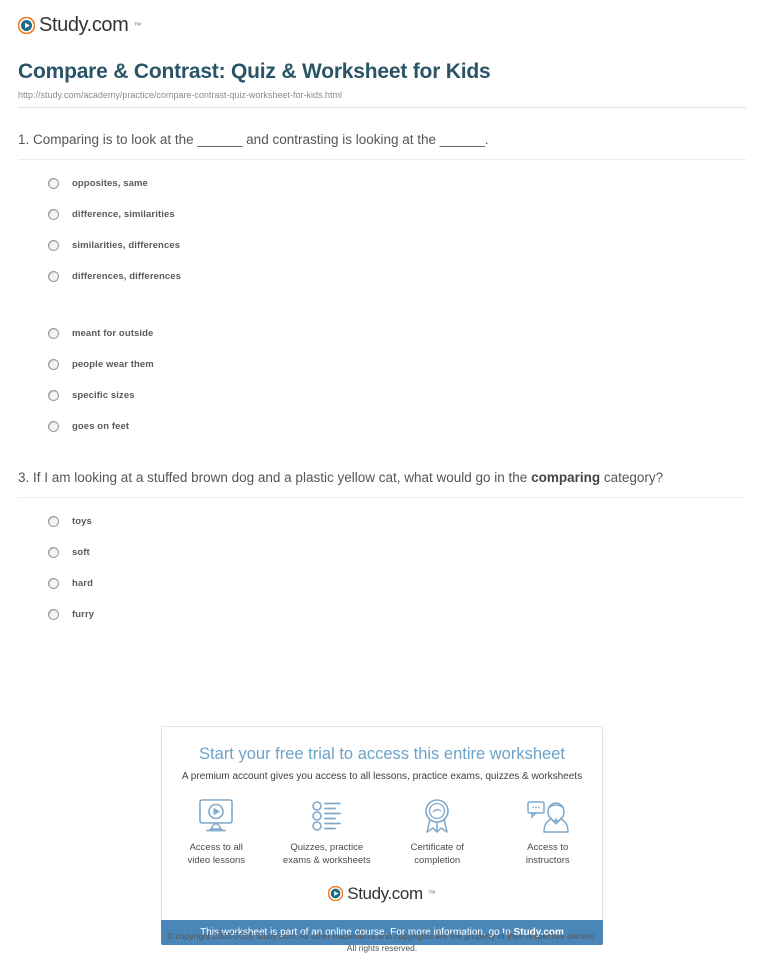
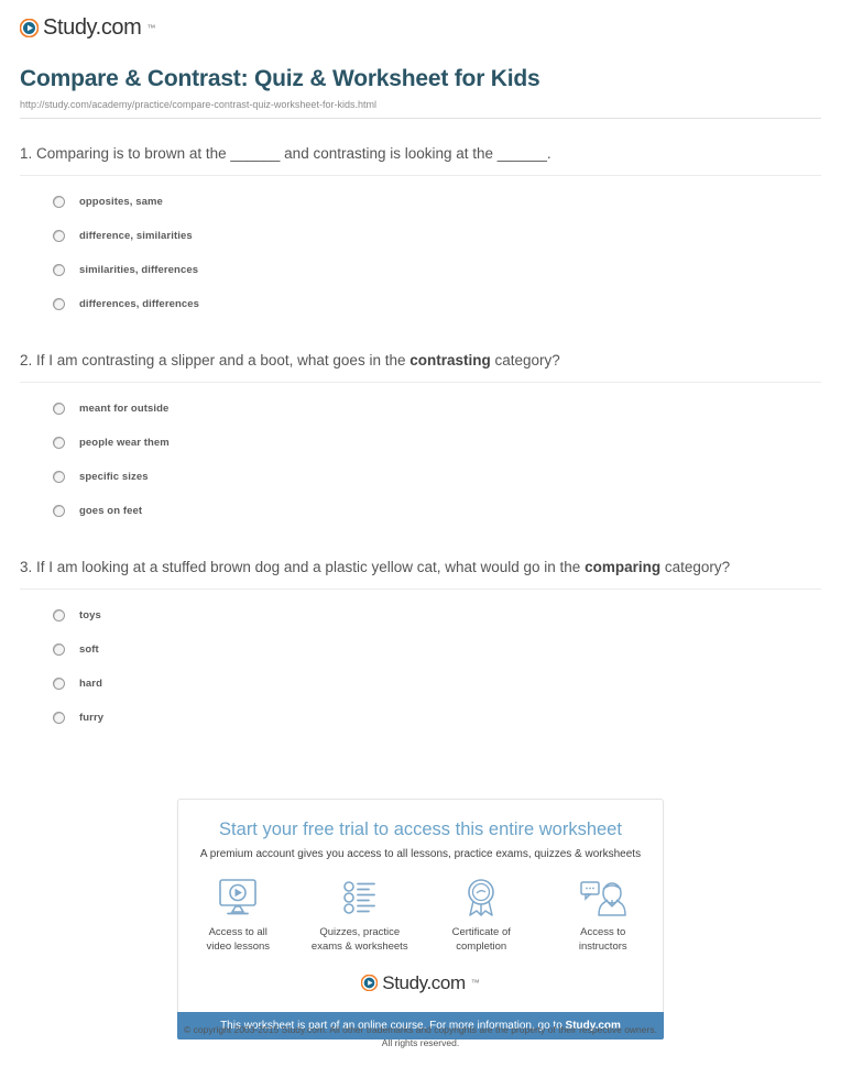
  Study.com
  ™
  Compare & Contrast: Quiz & Worksheet for Kids
  http://study.com/academy/practice/compare-contrast-quiz-worksheet-for-kids.html
- 1. Comparing is to look at the ______ and contrasting is looking at the ______.
+ 1. Comparing is to brown at the ______ and contrasting is looking at the ______.
  opposites, same
  difference, similarities
  similarities, differences
  differences, differences
+ 2. If I am contrasting a slipper and a boot, what goes in the contrasting category?
  meant for outside
  people wear them
  specific sizes
  goes on feet
  3. If I am looking at a stuffed brown dog and a plastic yellow cat, what would go in the comparing category?
  toys
  soft
  hard
  furry
  Start your free trial to access this entire worksheet
  A premium account gives you access to all lessons, practice exams, quizzes & worksheets
  Access to all
  video lessons
  Quizzes, practice
  exams & worksheets
  Certificate of
  completion
  Access to
  instructors
  Study.com
  ™
  This worksheet is part of an online course. For more information, go to Study.com
  © copyright 2003-2015 Study.com. All other trademarks and copyrights are the property of their respective owners.
  All rights reserved.
